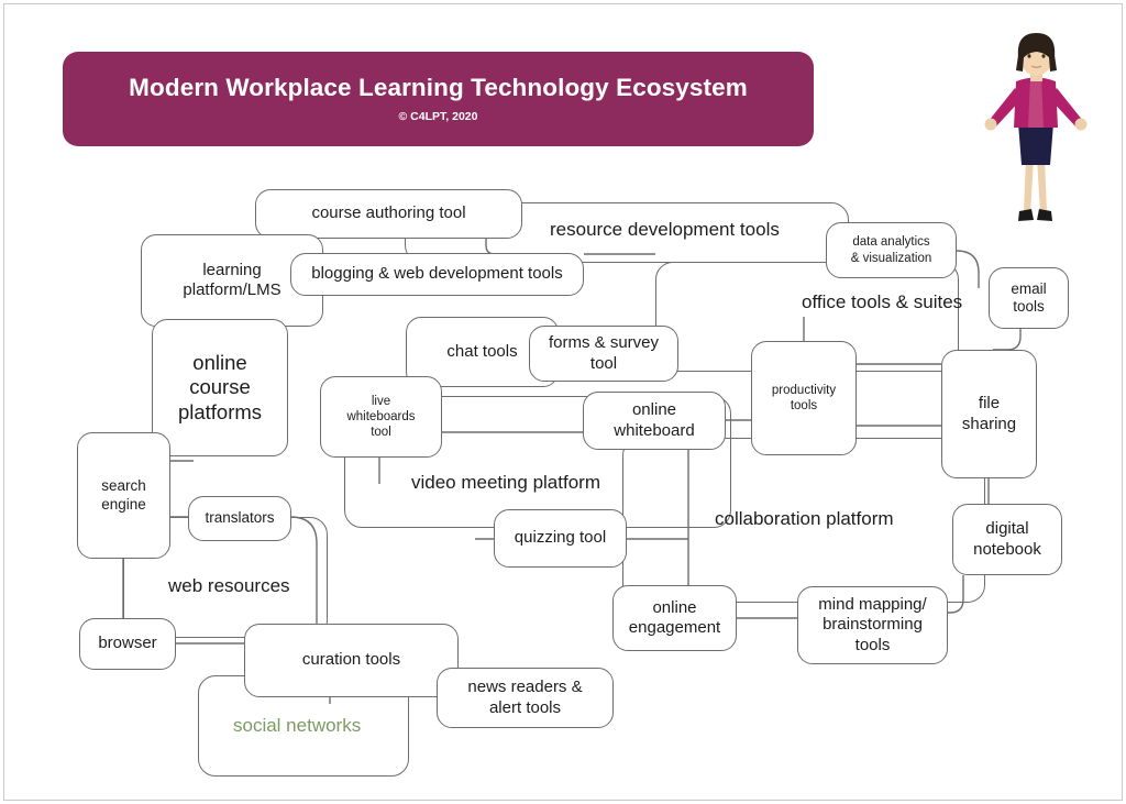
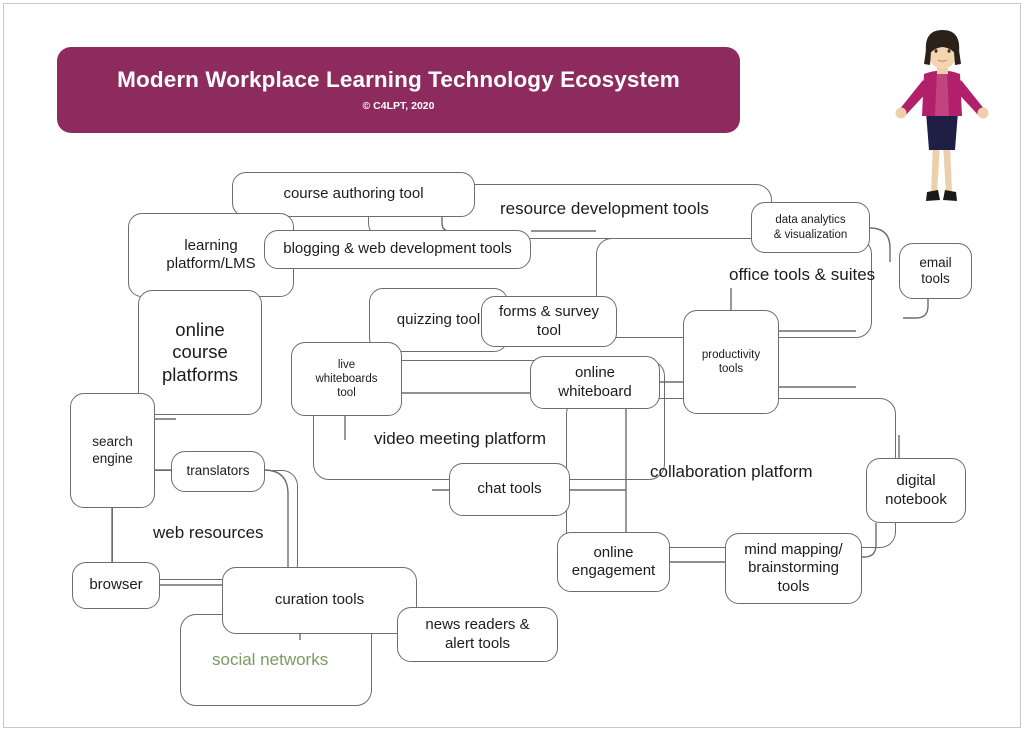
  Modern Workplace Learning Technology Ecosystem
  © C4LPT, 2020
  resource development tools
  office tools & suites
  video meeting platform
  collaboration platform
  web resources
  social networks
  course authoring tool
  learning
  platform/LMS
  blogging & web development tools
  data analytics
  & visualization
  email
  tools
  online
  course
  platforms
- chat tools
+ quizzing tool
  forms & survey
  tool
  live
  whiteboards
  tool
  online
  whiteboard
  productivity
  tools
- file
- sharing
  search
  engine
  translators
  digital
  notebook
- quizzing tool
+ chat tools
  browser
  curation tools
  news readers &
  alert tools
  online
  engagement
  mind mapping/
  brainstorming
  tools
